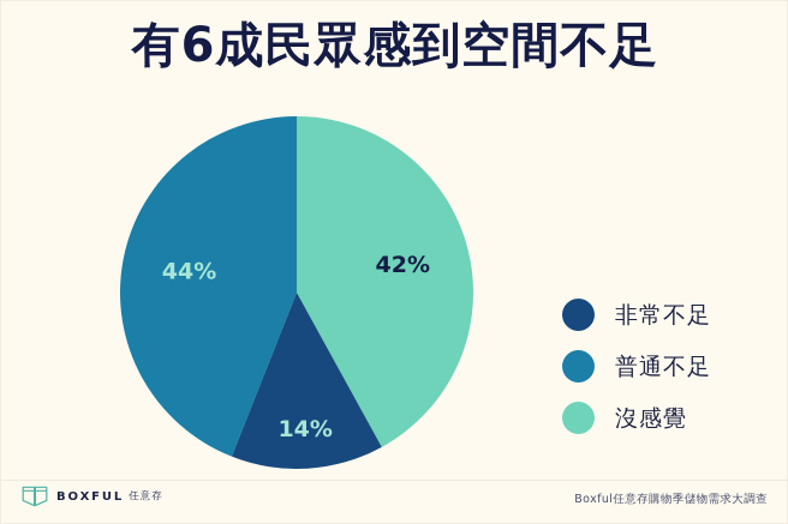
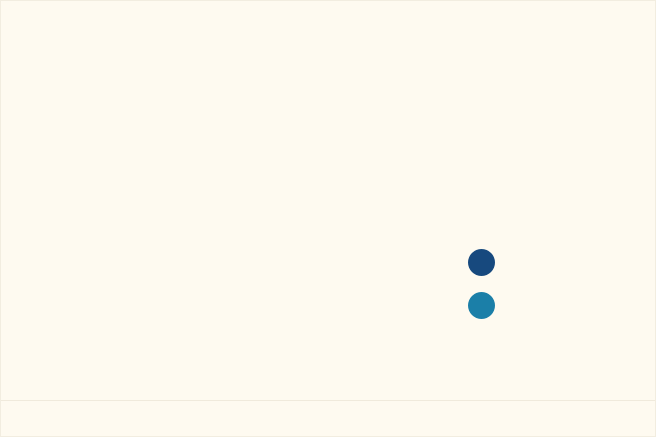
- 有6成民眾感到空間不足
- 42%
- 14%
- 44%
- 非常不足
- 普通不足
- 沒感覺
- BOXFUL
- 任意存
- Boxful任意存購物季儲物需求大調查
